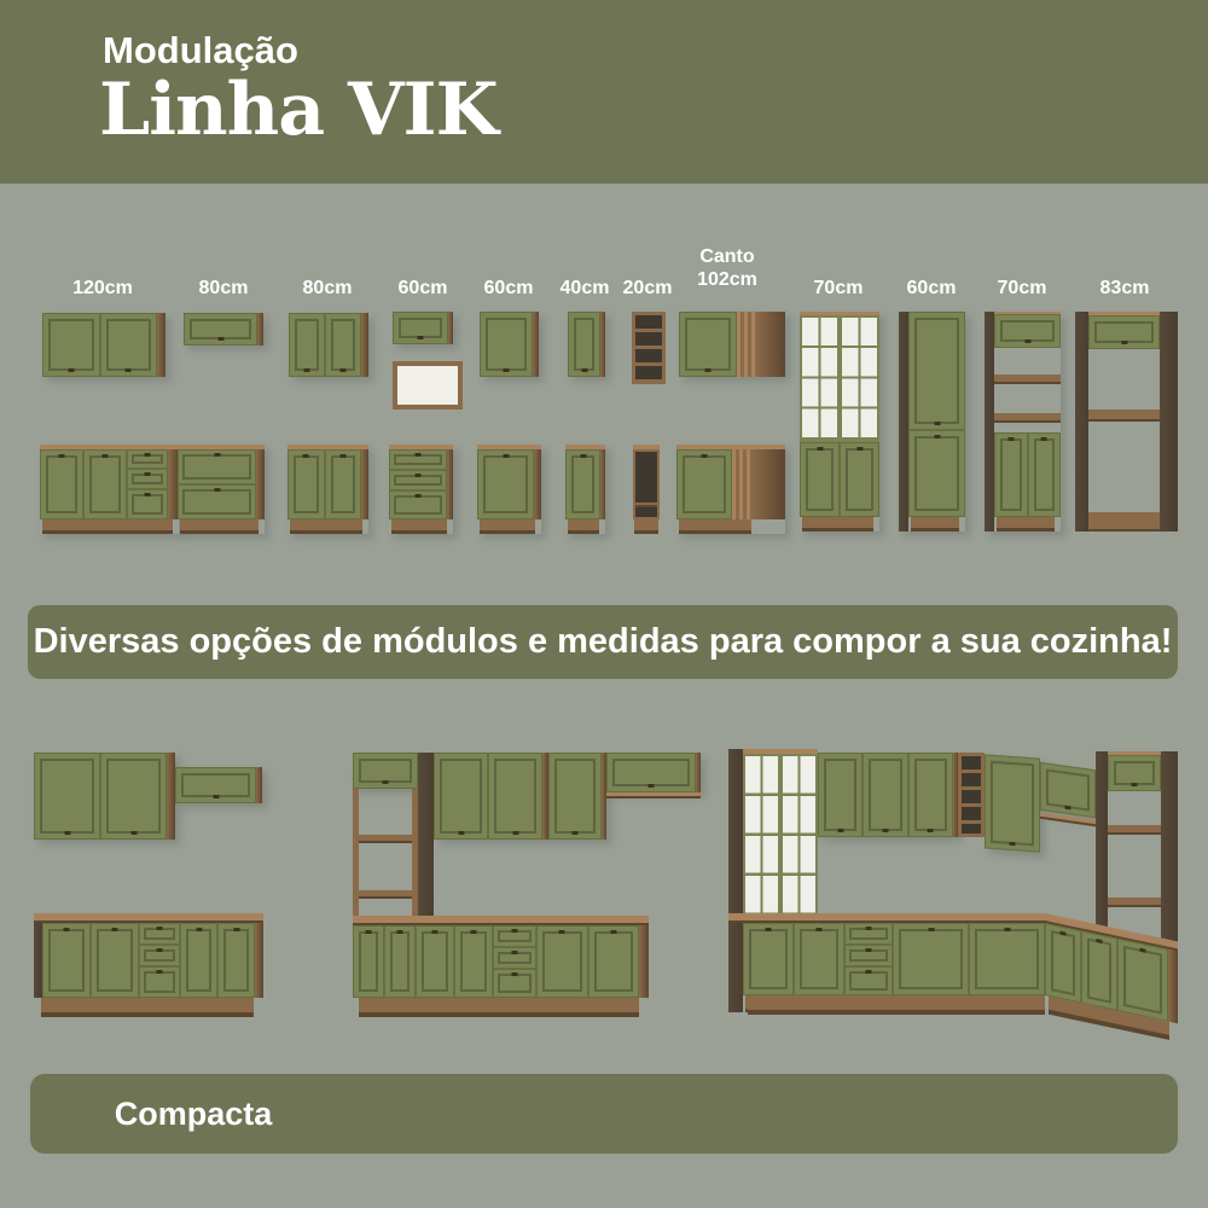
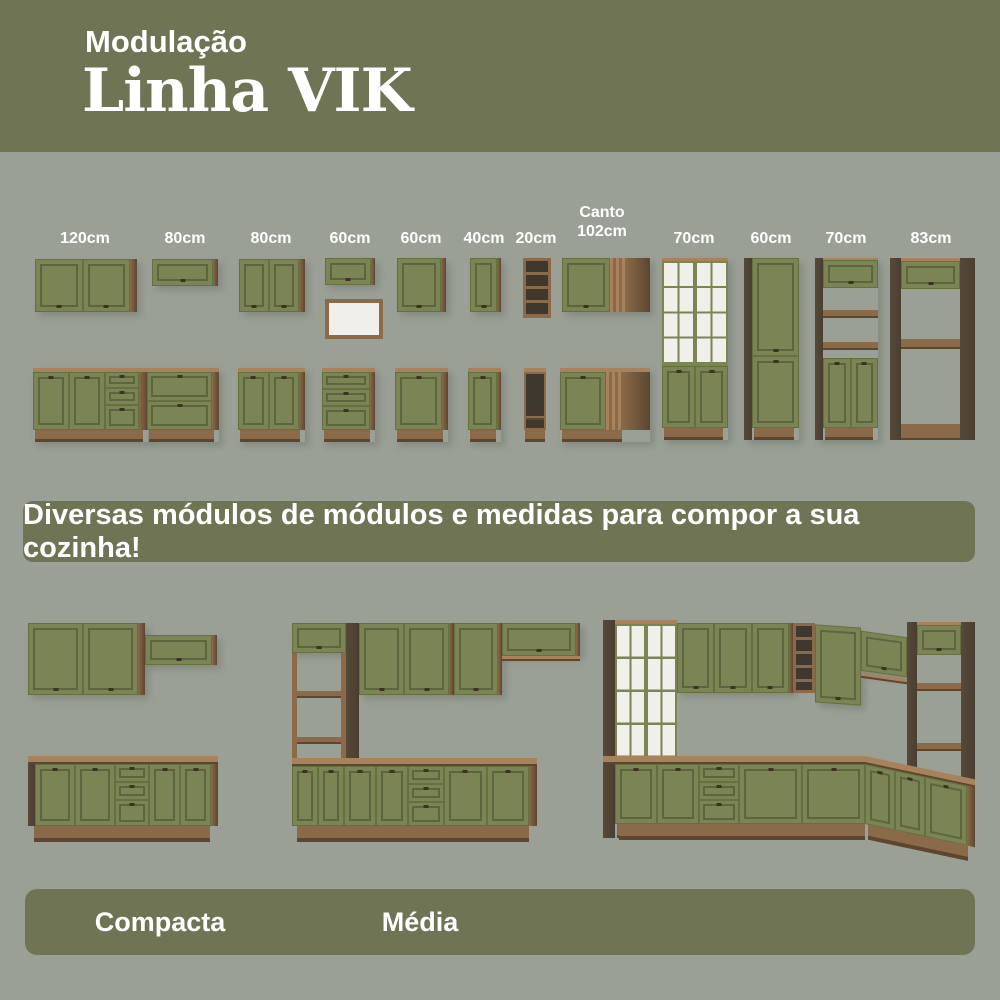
  Modulação
  Linha VIK
  120cm
  80cm
  80cm
  60cm
  60cm
  40cm
  20cm
  Canto
  102cm
  70cm
  60cm
  70cm
  83cm
- Diversas opções de módulos e medidas para compor a sua cozinha!
+ Diversas módulos de módulos e medidas para compor a sua cozinha!
  Compacta
+ Média
